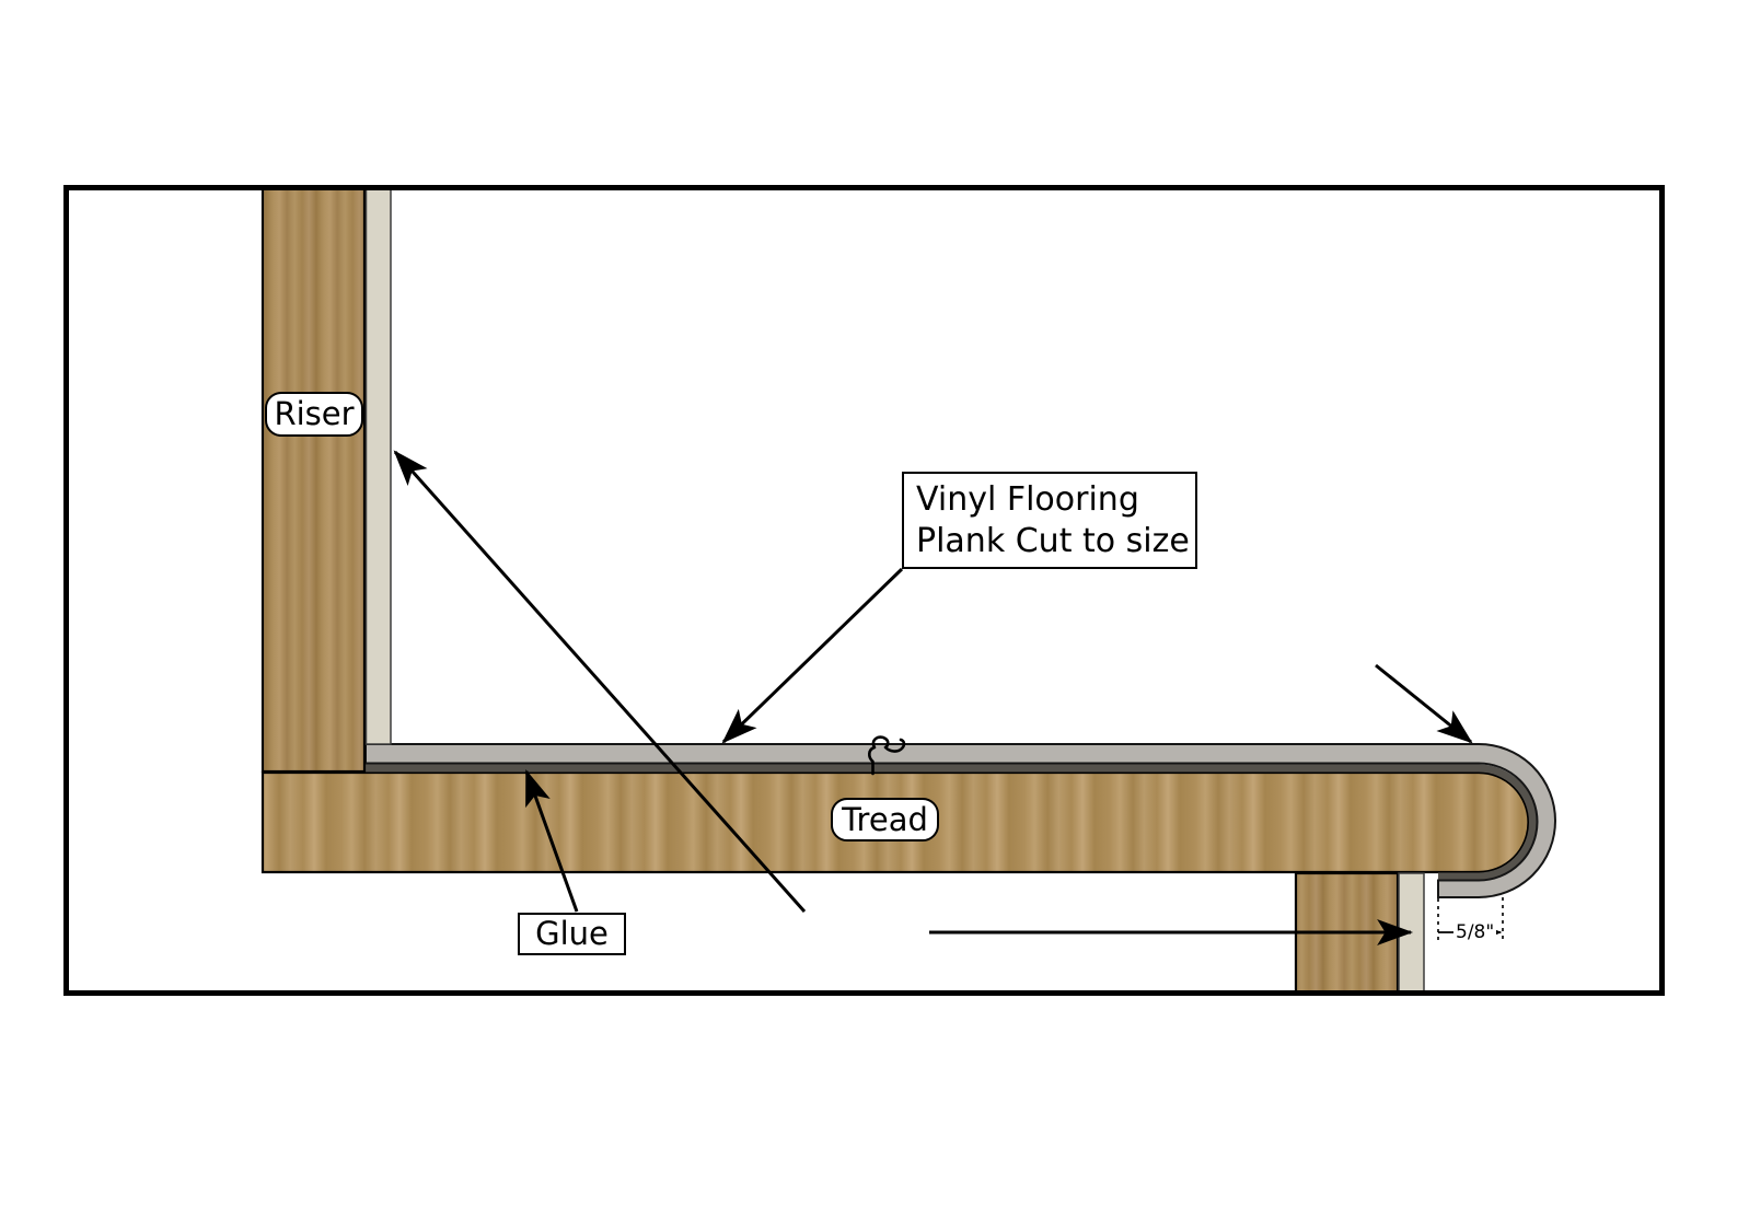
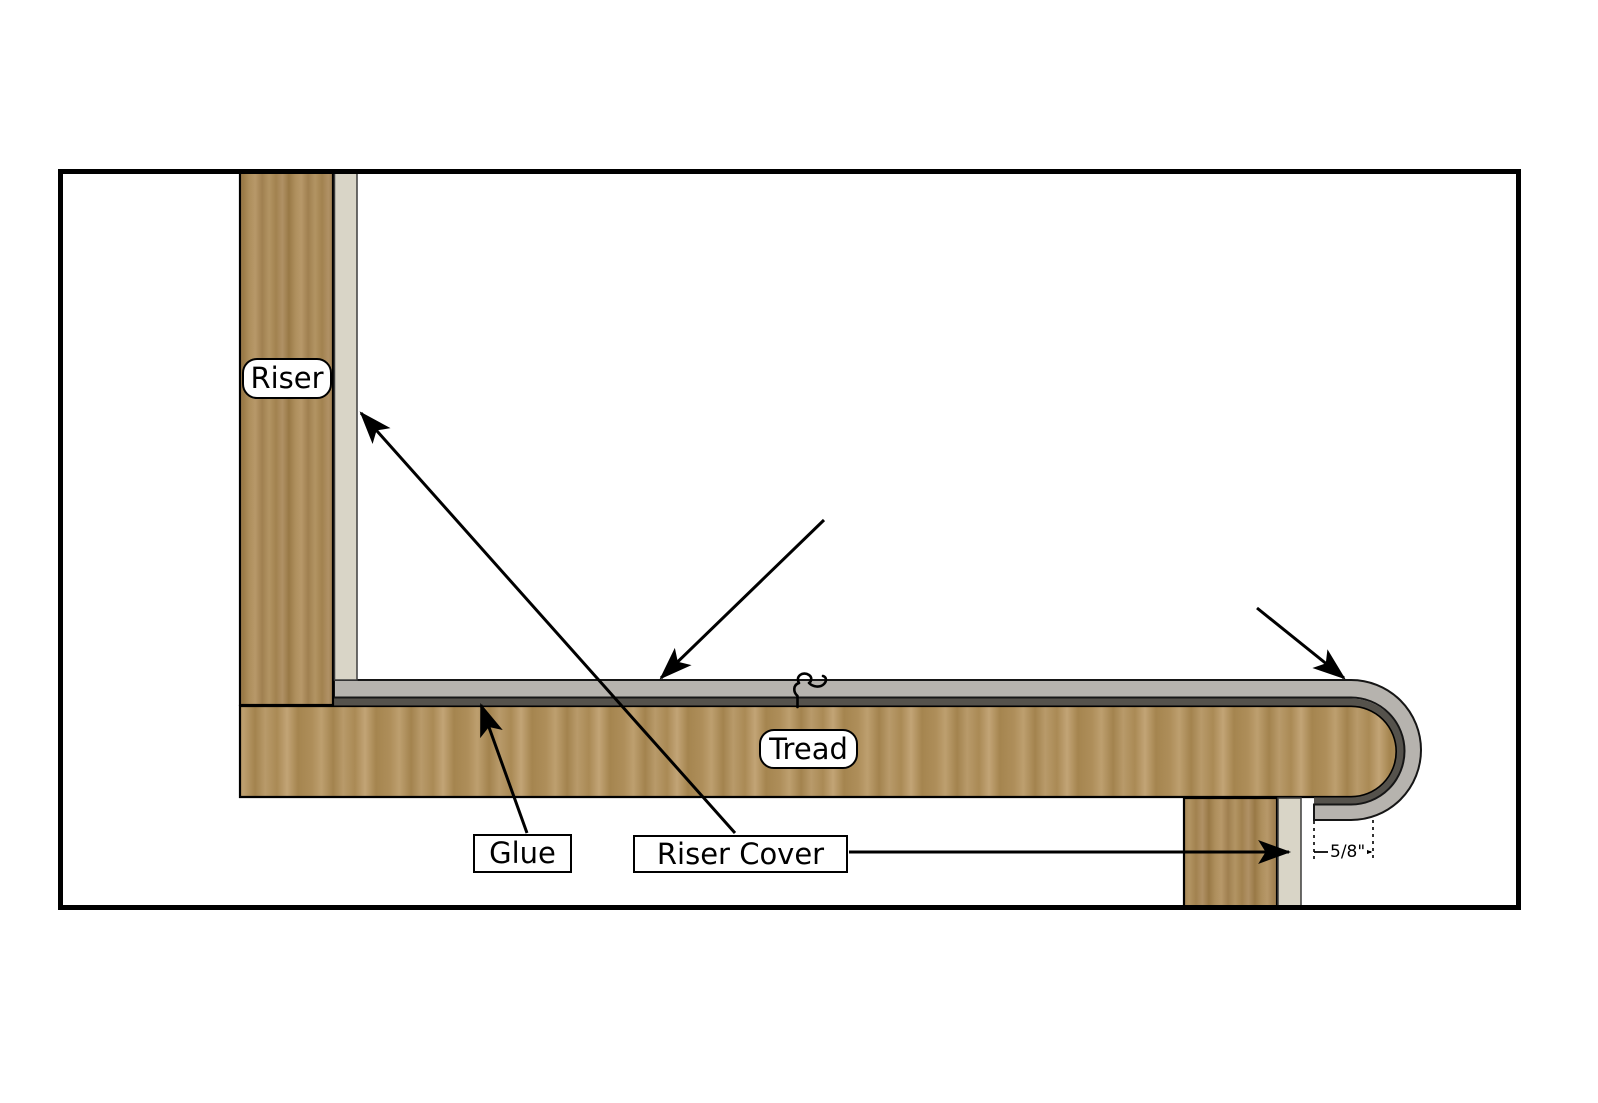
  Riser
- Vinyl Flooring
- Plank Cut to size
  Tread
  Glue
+ Riser Cover
  5/8"
